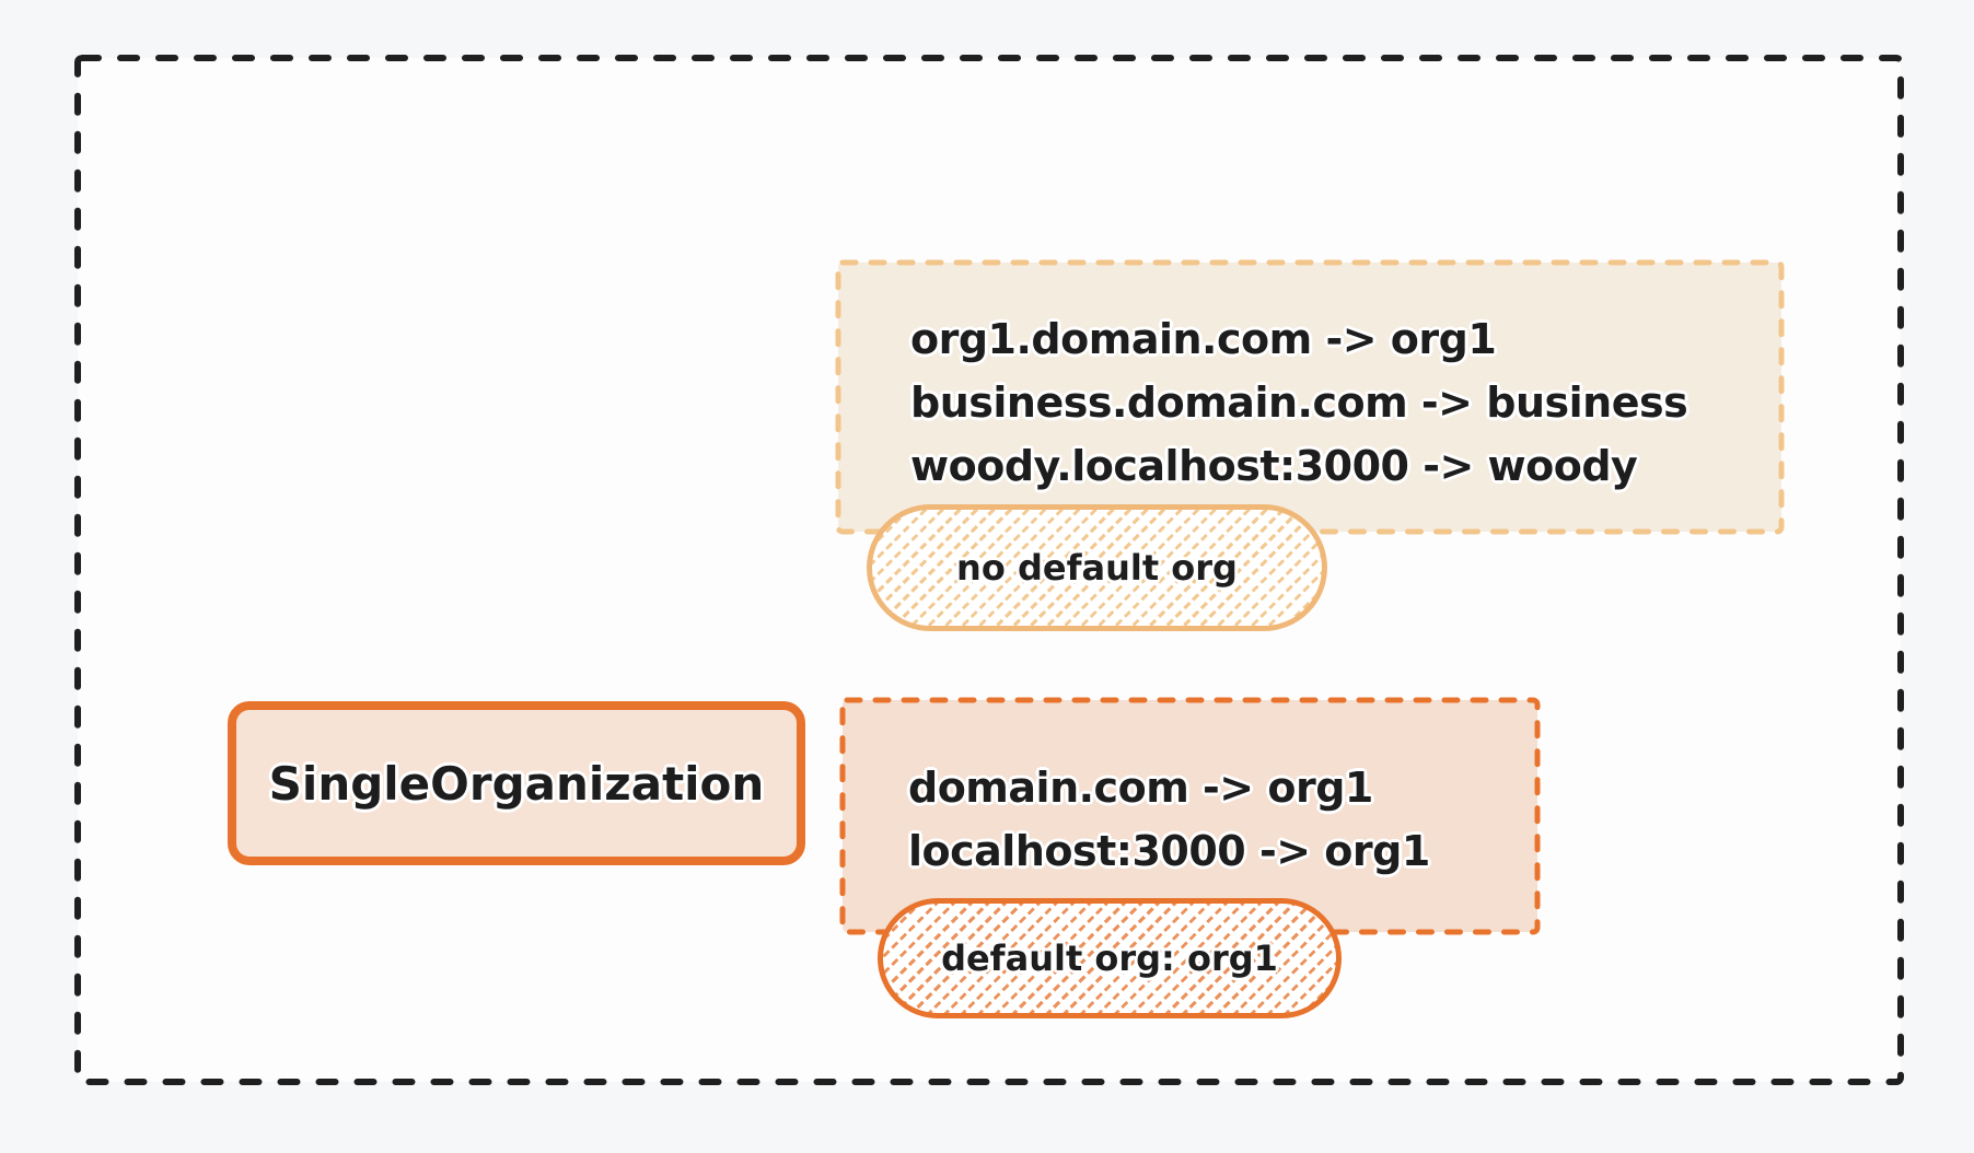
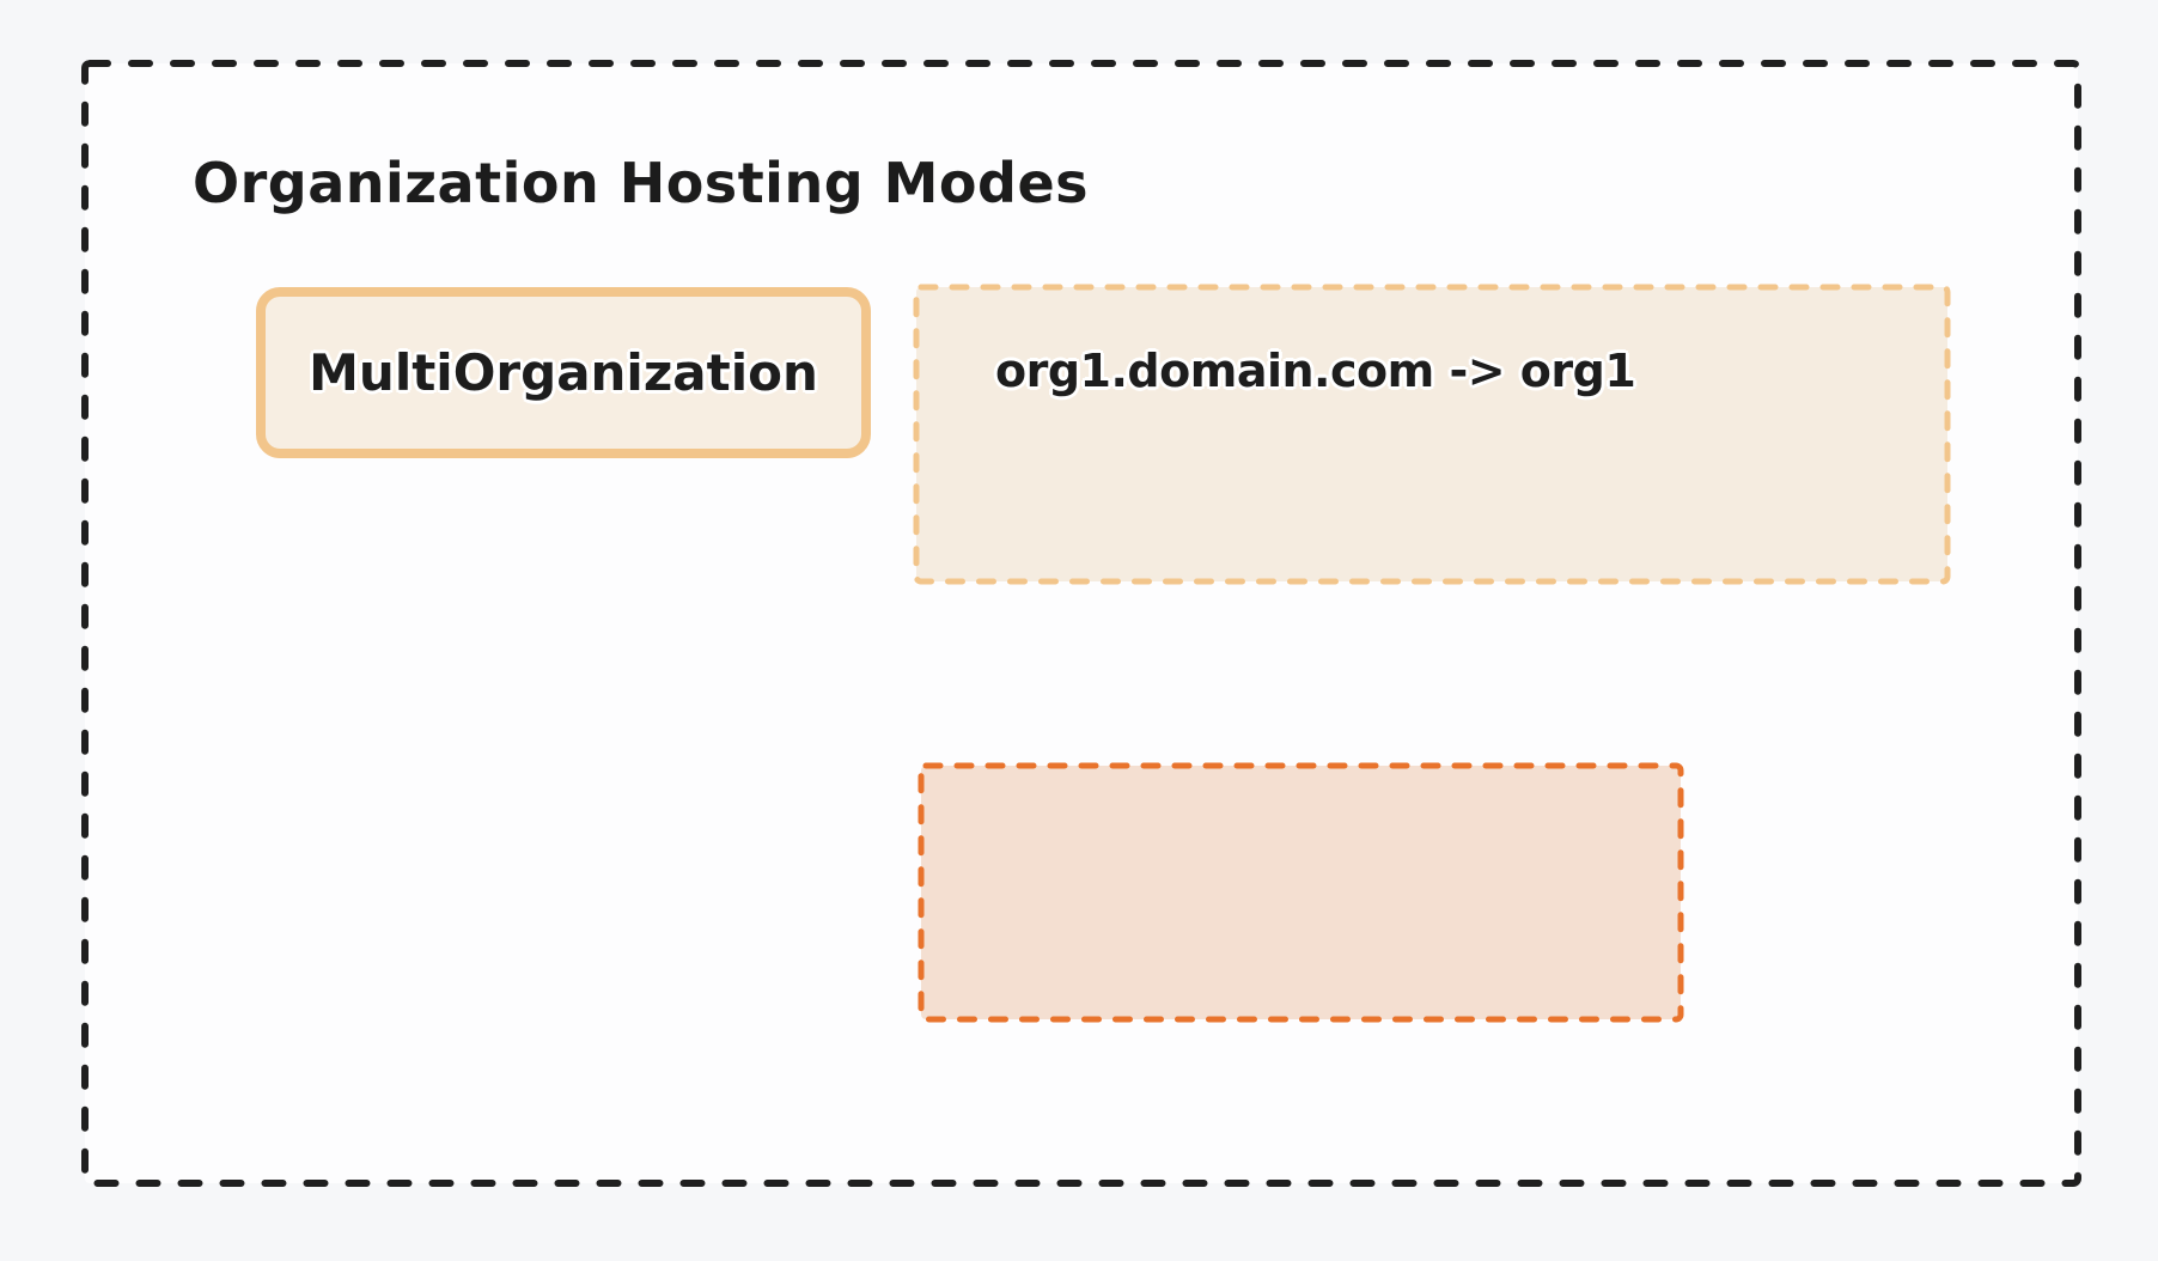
+ Organization Hosting Modes
+ MultiOrganization
  org1.domain.com -> org1
- business.domain.com -> business
- woody.localhost:3000 -> woody
- no default org
- SingleOrganization
- domain.com -> org1
- localhost:3000 -> org1
- default org: org1
